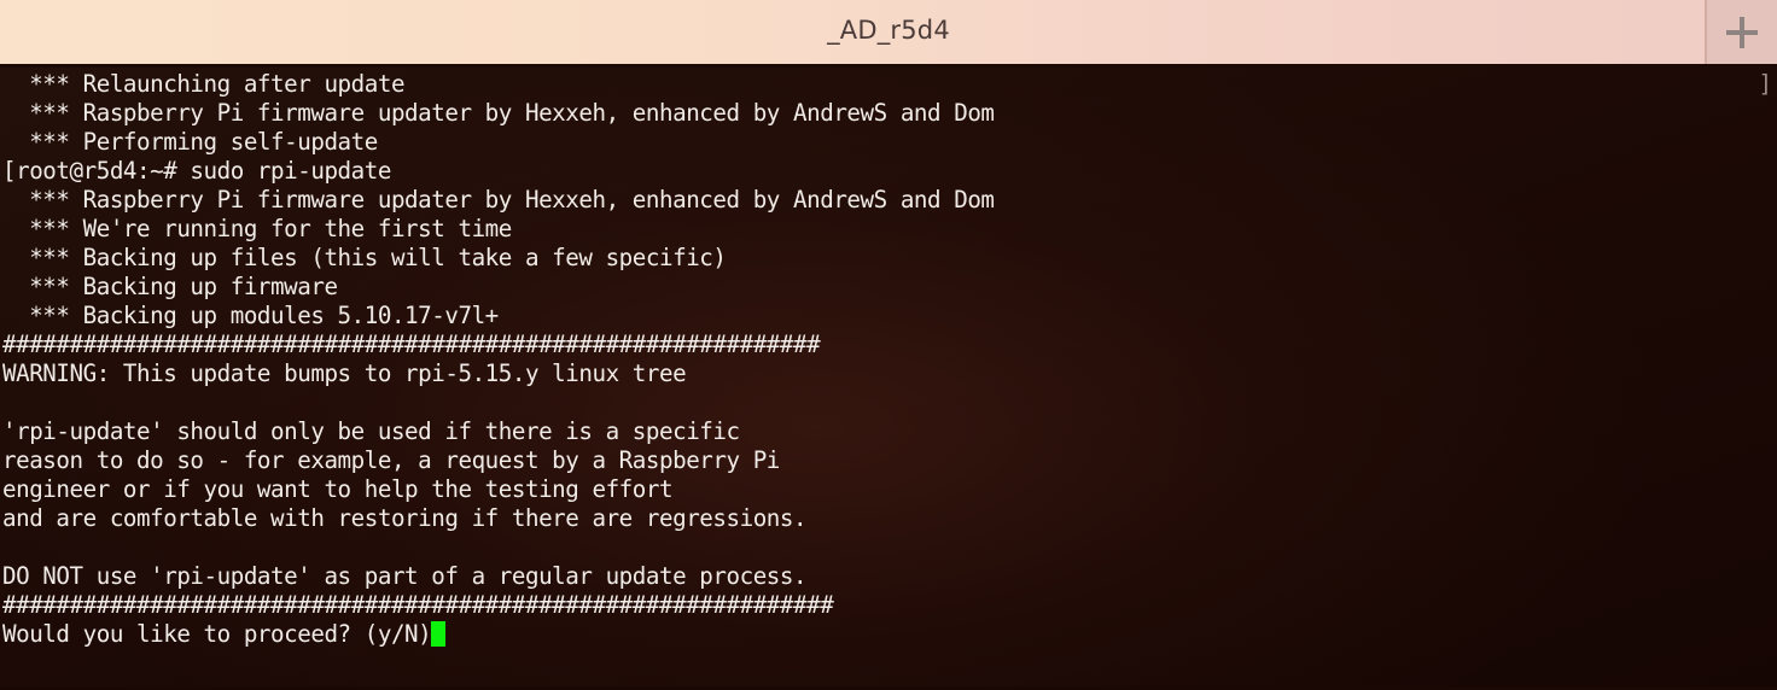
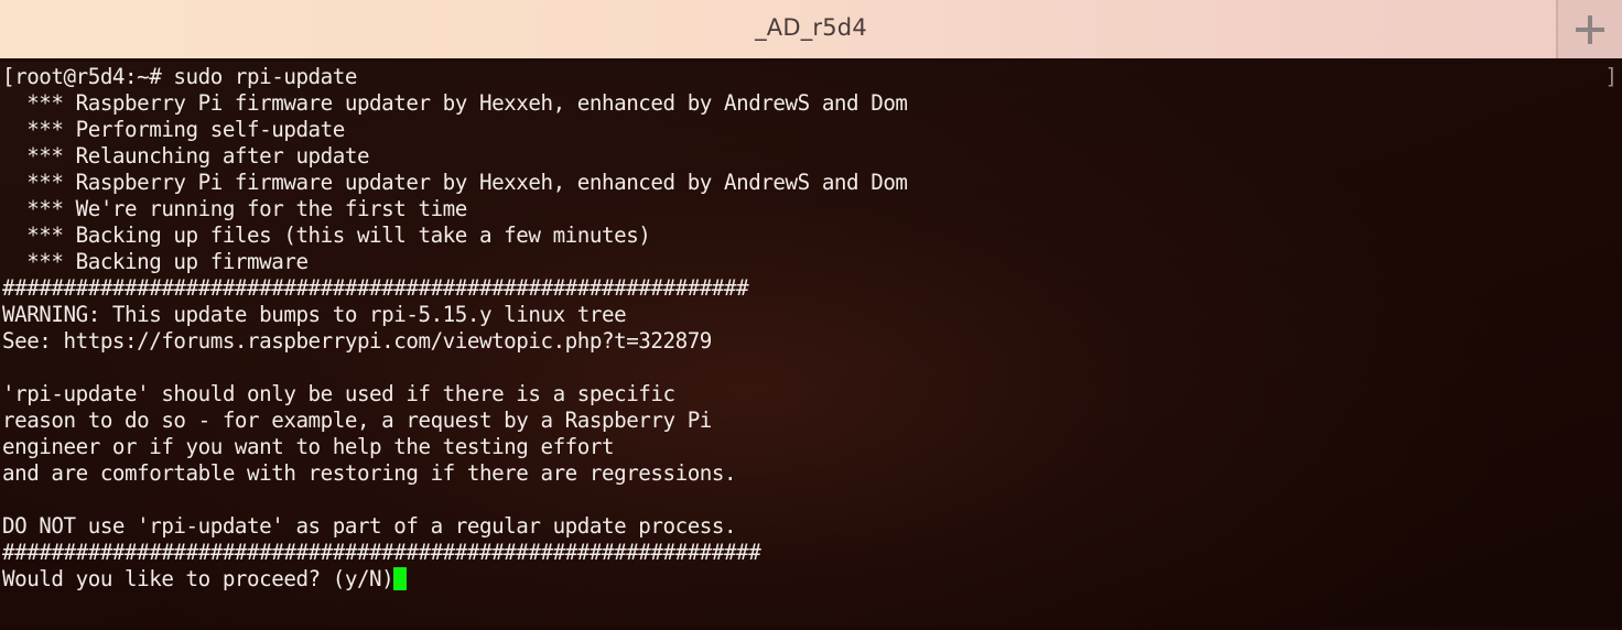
  _AD_r5d4
- *** Relaunching after update
+ [root@r5d4:~# sudo rpi-update
  *** Raspberry Pi firmware updater by Hexxeh, enhanced by AndrewS and Dom
  *** Performing self-update
- [root@r5d4:~# sudo rpi-update
+ *** Relaunching after update
  *** Raspberry Pi firmware updater by Hexxeh, enhanced by AndrewS and Dom
  *** We're running for the first time
- *** Backing up files (this will take a few specific)
+ *** Backing up files (this will take a few minutes)
  *** Backing up firmware
- *** Backing up modules 5.10.17-v7l+
  #############################################################
  WARNING: This update bumps to rpi-5.15.y linux tree
+ See: https://forums.raspberrypi.com/viewtopic.php?t=322879
  'rpi-update' should only be used if there is a specific
  reason to do so - for example, a request by a Raspberry Pi
  engineer or if you want to help the testing effort
  and are comfortable with restoring if there are regressions.
  DO NOT use 'rpi-update' as part of a regular update process.
  ##############################################################
  Would you like to proceed? (y/N)
  ]
